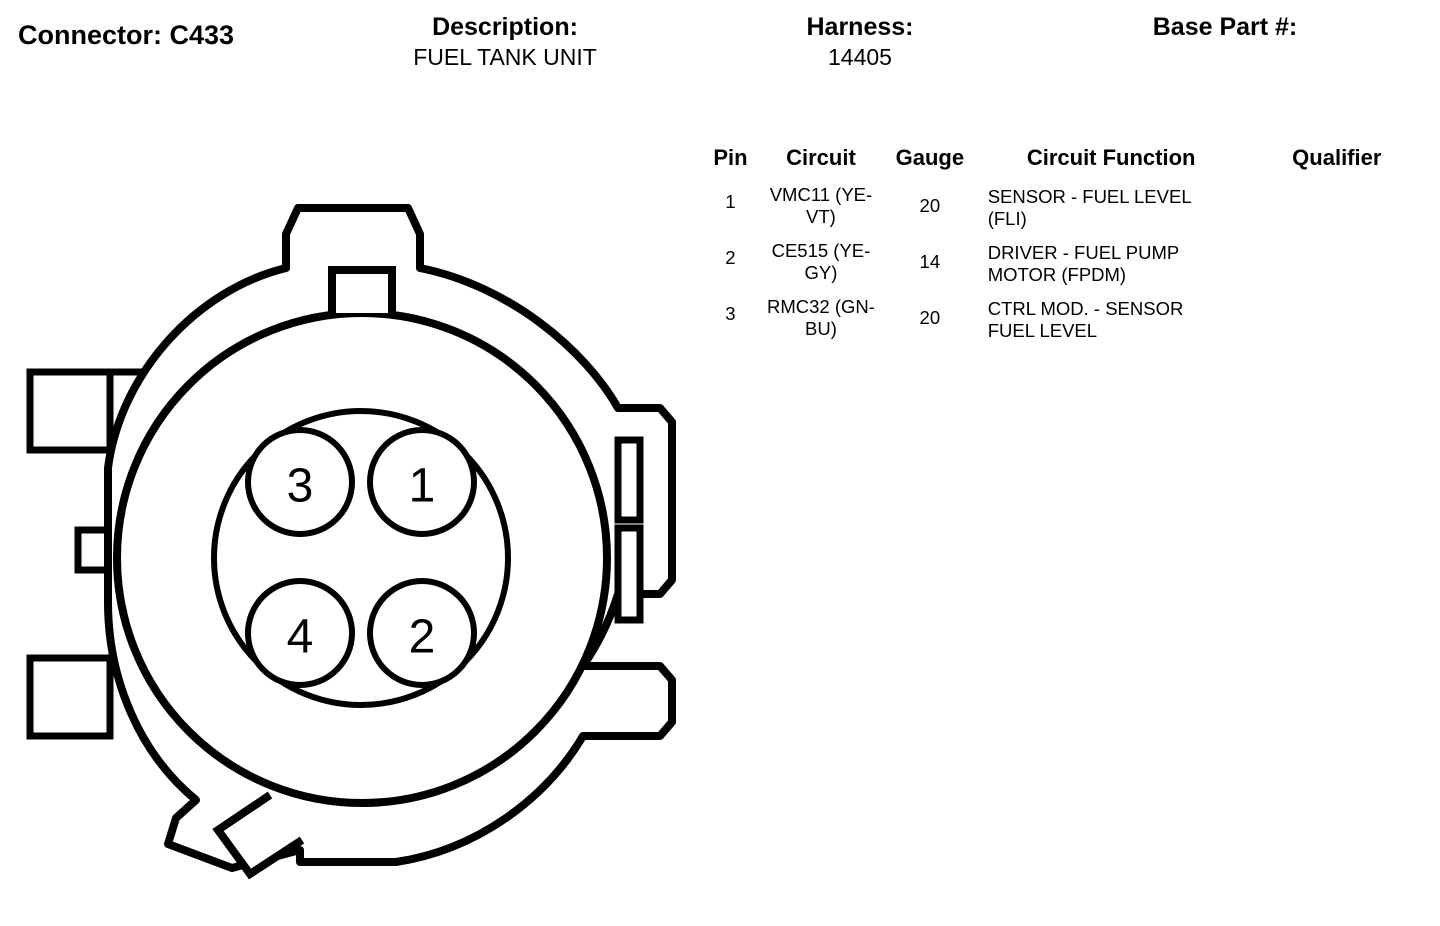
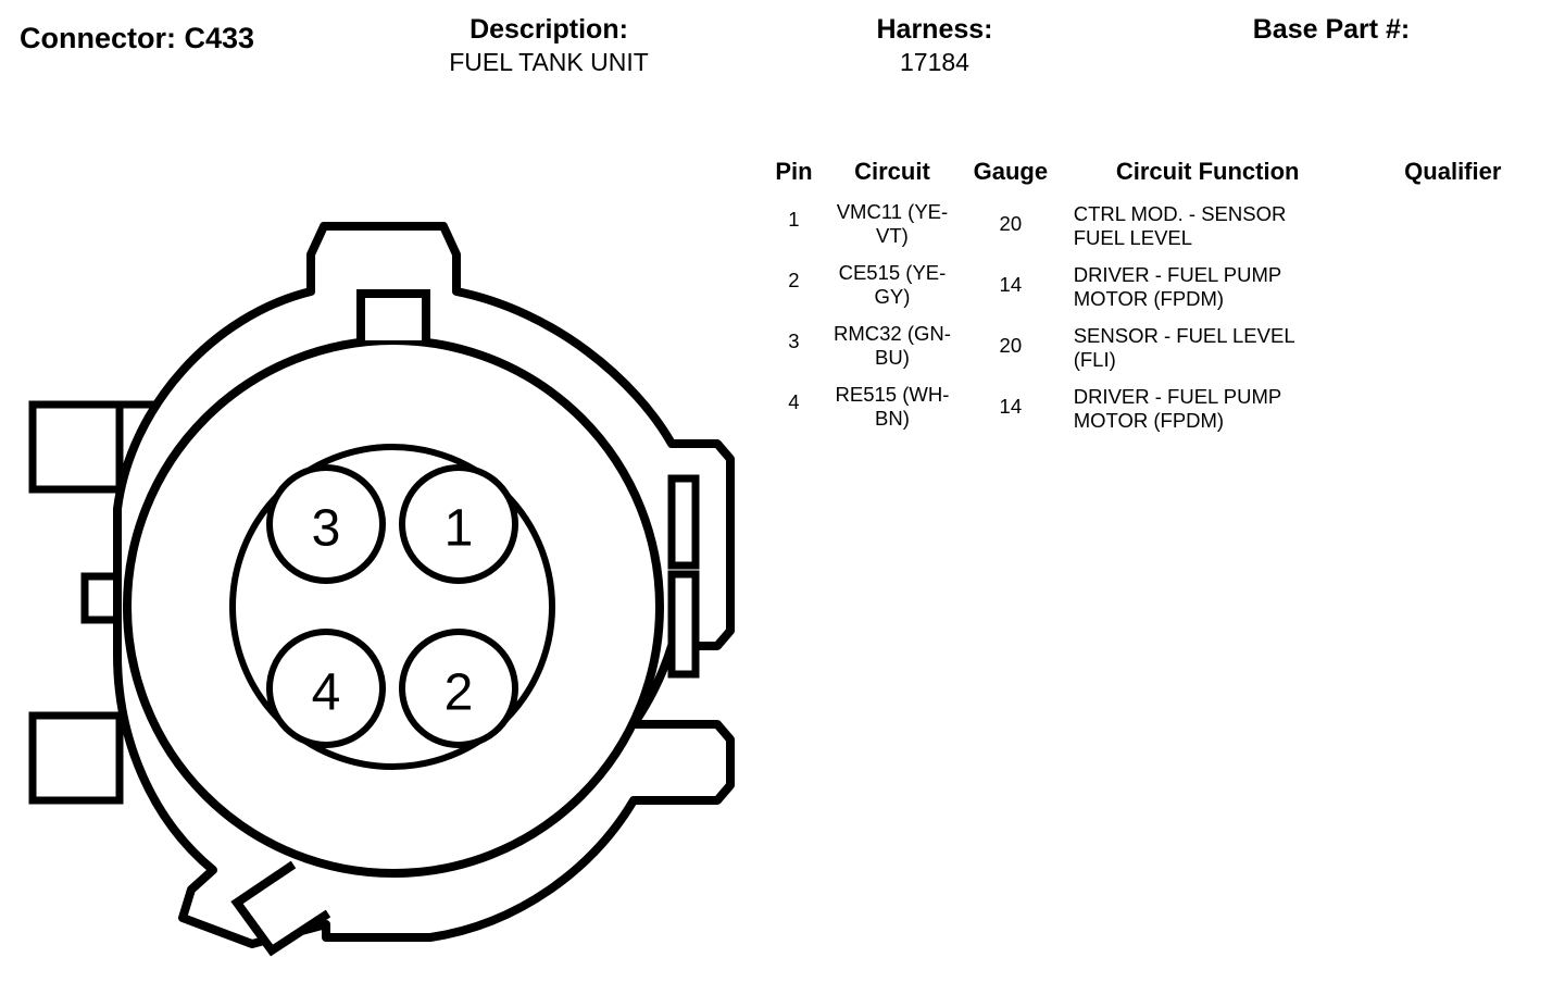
  Connector: C433
  Description:
  FUEL TANK UNIT
  Harness:
- 14405
+ 17184
  Base Part #:
  Pin	Circuit	Gauge	Circuit Function	Qualifier
- 1	VMC11 (YE-VT)	20	SENSOR - FUEL LEVEL (FLI)
+ 1	VMC11 (YE-VT)	20	CTRL MOD. - SENSOR FUEL LEVEL
  2	CE515 (YE-GY)	14	DRIVER - FUEL PUMP MOTOR (FPDM)
- 3	RMC32 (GN-BU)	20	CTRL MOD. - SENSOR FUEL LEVEL
+ 3	RMC32 (GN-BU)	20	SENSOR - FUEL LEVEL (FLI)
+ 4	RE515 (WH-BN)	14	DRIVER - FUEL PUMP MOTOR (FPDM)
  3
  1
  4
  2
